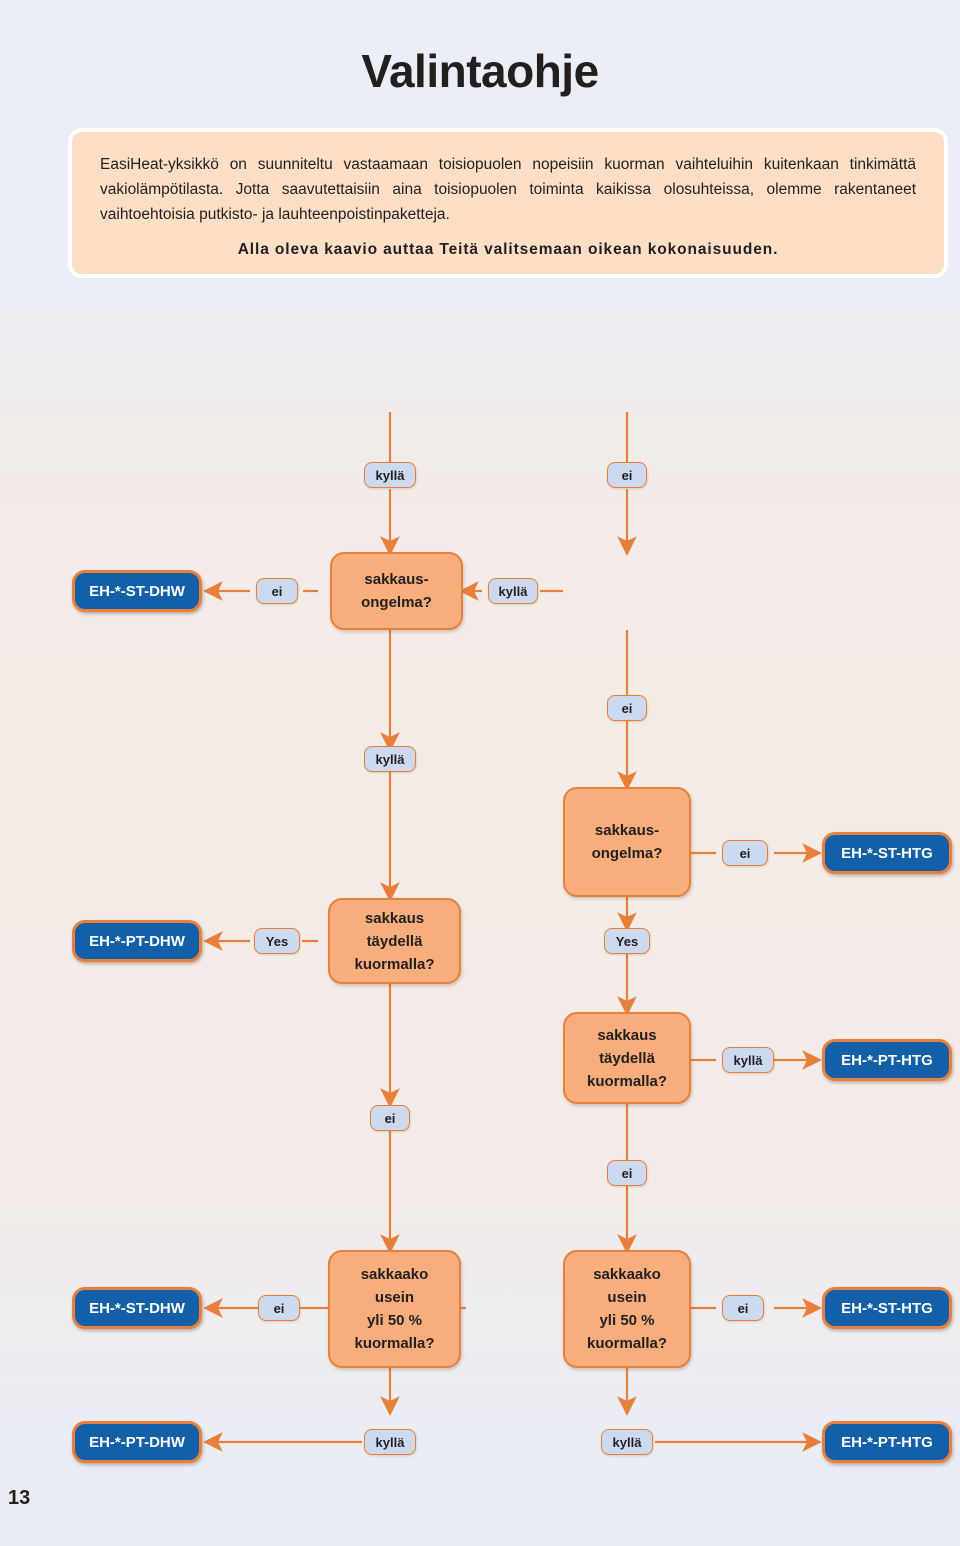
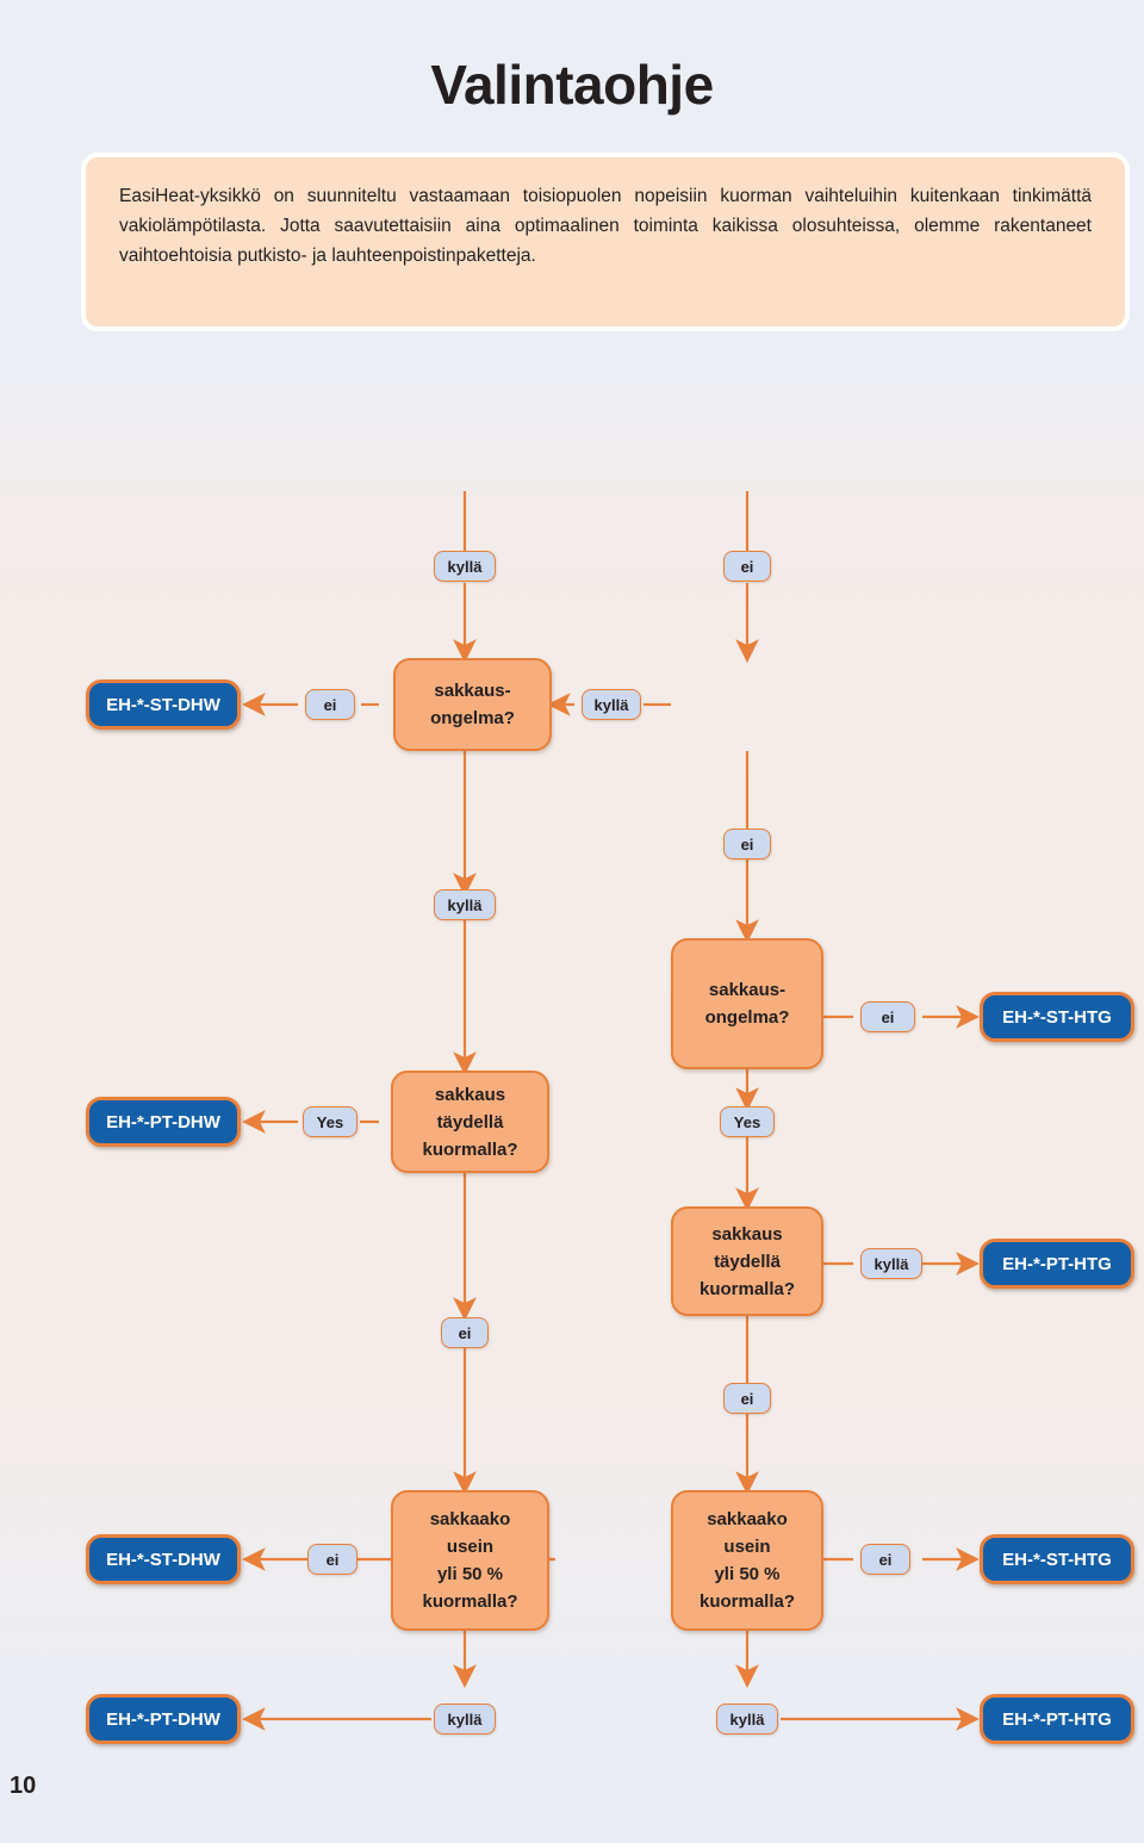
  Valintaohje
- EasiHeat-yksikkö on suunniteltu vastaamaan toisiopuolen nopeisiin kuorman vaihteluihin kuitenkaan tinkimättä vakiolämpötilasta. Jotta saavutettaisiin aina toisiopuolen toiminta kaikissa olosuhteissa, olemme rakentaneet vaihtoehtoisia putkisto- ja lauhteenpoistinpaketteja.
+ EasiHeat-yksikkö on suunniteltu vastaamaan toisiopuolen nopeisiin kuorman vaihteluihin kuitenkaan tinkimättä vakiolämpötilasta. Jotta saavutettaisiin aina optimaalinen toiminta kaikissa olosuhteissa, olemme rakentaneet vaihtoehtoisia putkisto- ja lauhteenpoistinpaketteja.
- Alla oleva kaavio auttaa Teitä valitsemaan oikean kokonaisuuden.
  sakkaus-
  ongelma?
  sakkaus-
  ongelma?
  sakkaus
  täydellä
  kuormalla?
  sakkaus
  täydellä
  kuormalla?
  sakkaako
  usein
  yli 50 %
  kuormalla?
  sakkaako
  usein
  yli 50 %
  kuormalla?
  EH-*-ST-DHW
  EH-*-ST-HTG
  EH-*-PT-DHW
  EH-*-PT-HTG
  EH-*-ST-DHW
  EH-*-ST-HTG
  EH-*-PT-DHW
  EH-*-PT-HTG
  kyllä
  ei
  ei
  kyllä
  ei
  kyllä
  ei
  Yes
  Yes
  kyllä
  ei
  ei
  ei
  ei
  kyllä
  kyllä
- 13
+ 10
